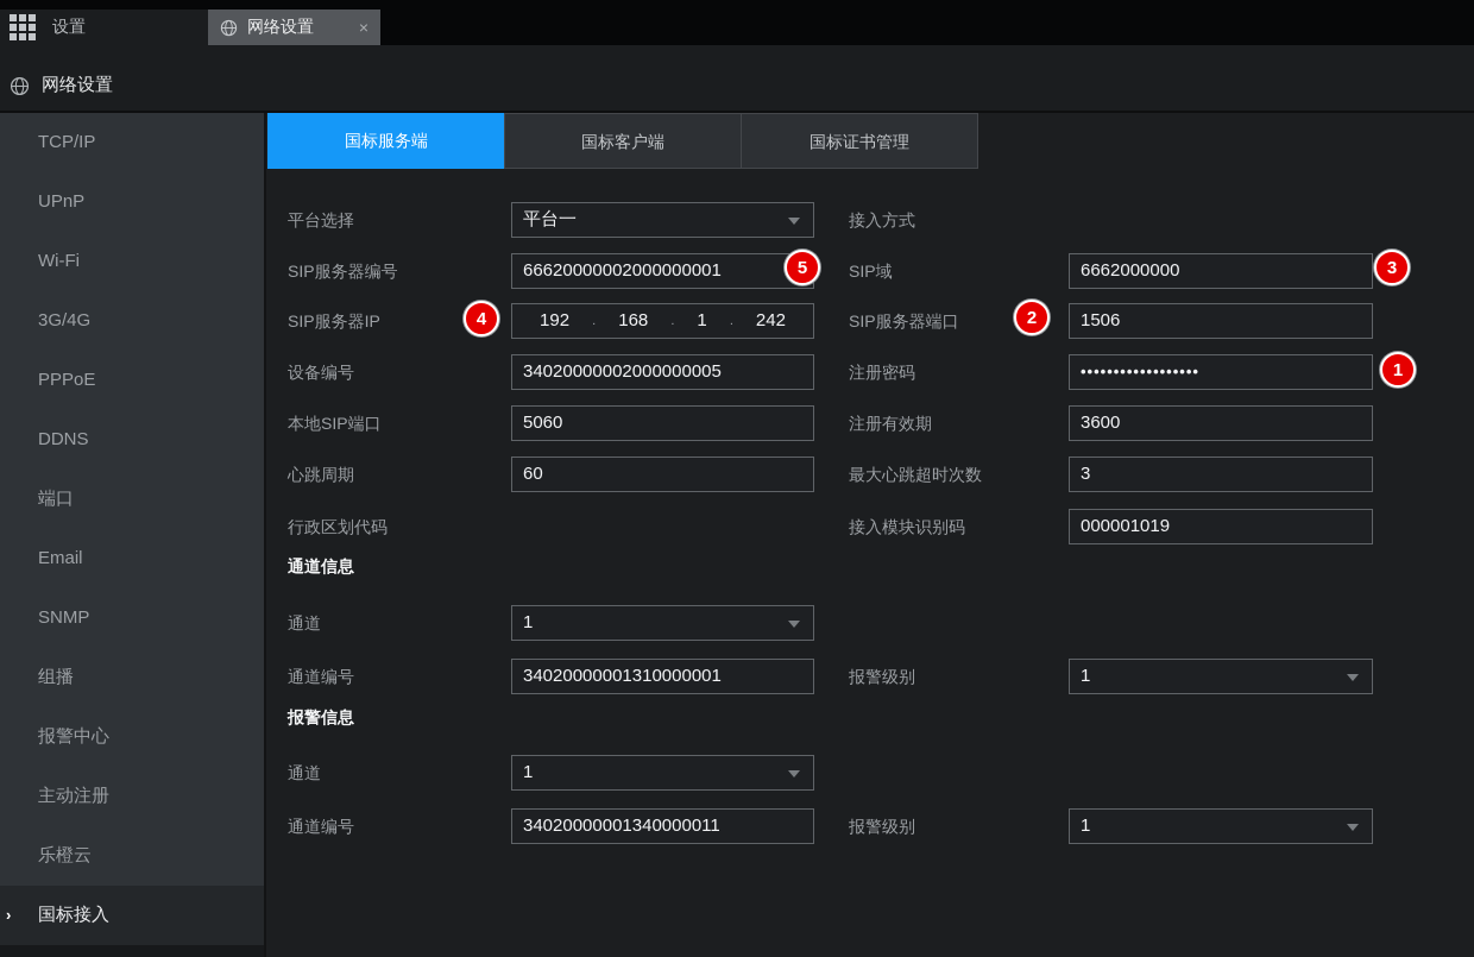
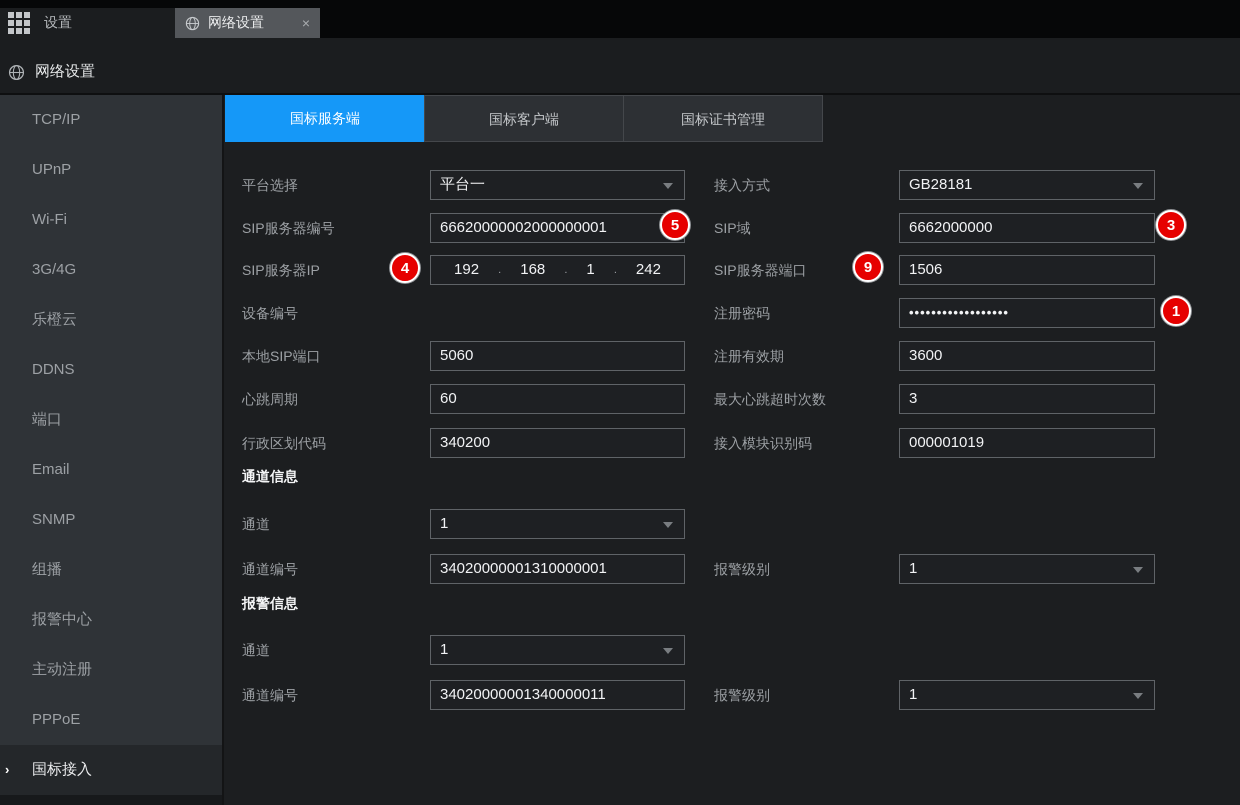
  设置
  网络设置
  ×
  网络设置
  TCP/IP
  UPnP
  Wi-Fi
  3G/4G
- PPPoE
+ 乐橙云
  DDNS
  端口
  Email
  SNMP
  组播
  报警中心
  主动注册
- 乐橙云
+ PPPoE
  ›
  国标接入
  国标服务端
  国标客户端
  国标证书管理
  平台选择
  平台一
  接入方式
+ GB28181
  SIP服务器编号
  66620000002000000001
  SIP域
  6662000000
  SIP服务器IP
  192
  .
  168
  .
  1
  .
  242
  SIP服务器端口
  1506
  设备编号
- 34020000002000000005
  注册密码
  ••••••••••••••••••
  本地SIP端口
  5060
  注册有效期
  3600
  心跳周期
  60
  最大心跳超时次数
  3
  行政区划代码
+ 340200
  接入模块识别码
  000001019
  通道信息
  通道
  1
  通道编号
  34020000001310000001
  报警级别
  1
  报警信息
  通道
  1
  通道编号
  34020000001340000011
  报警级别
  1
  1
- 2
+ 9
  3
  4
  5
